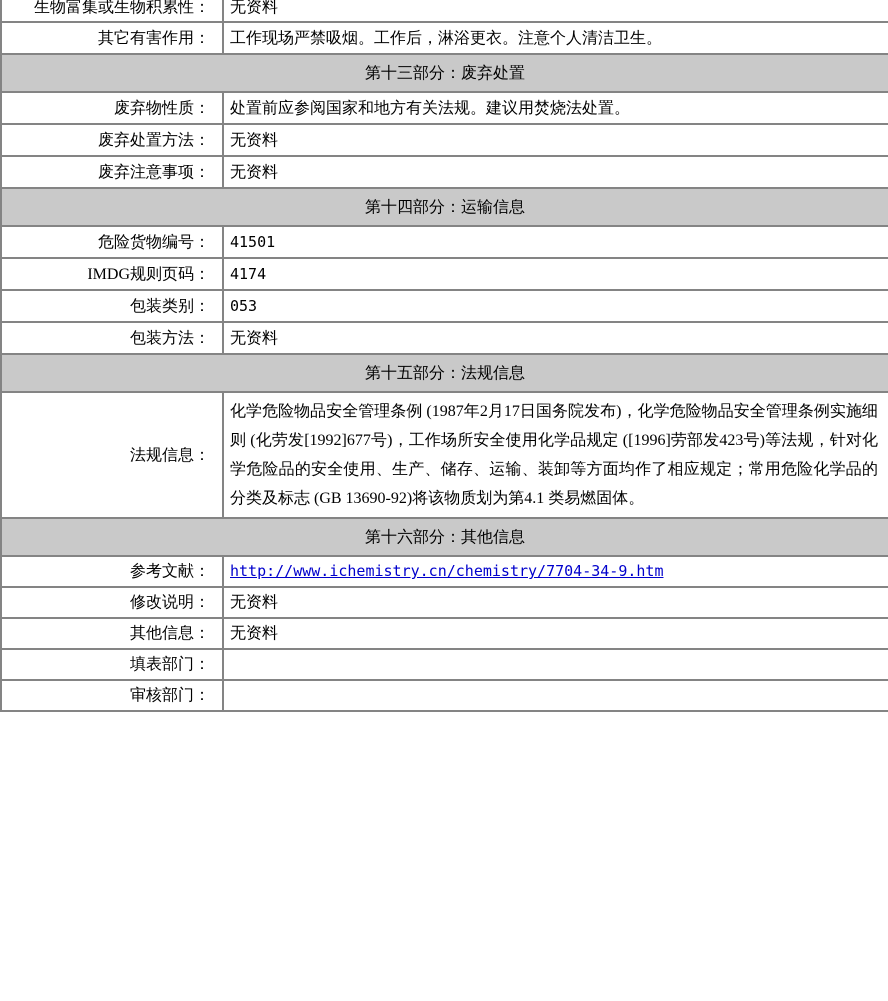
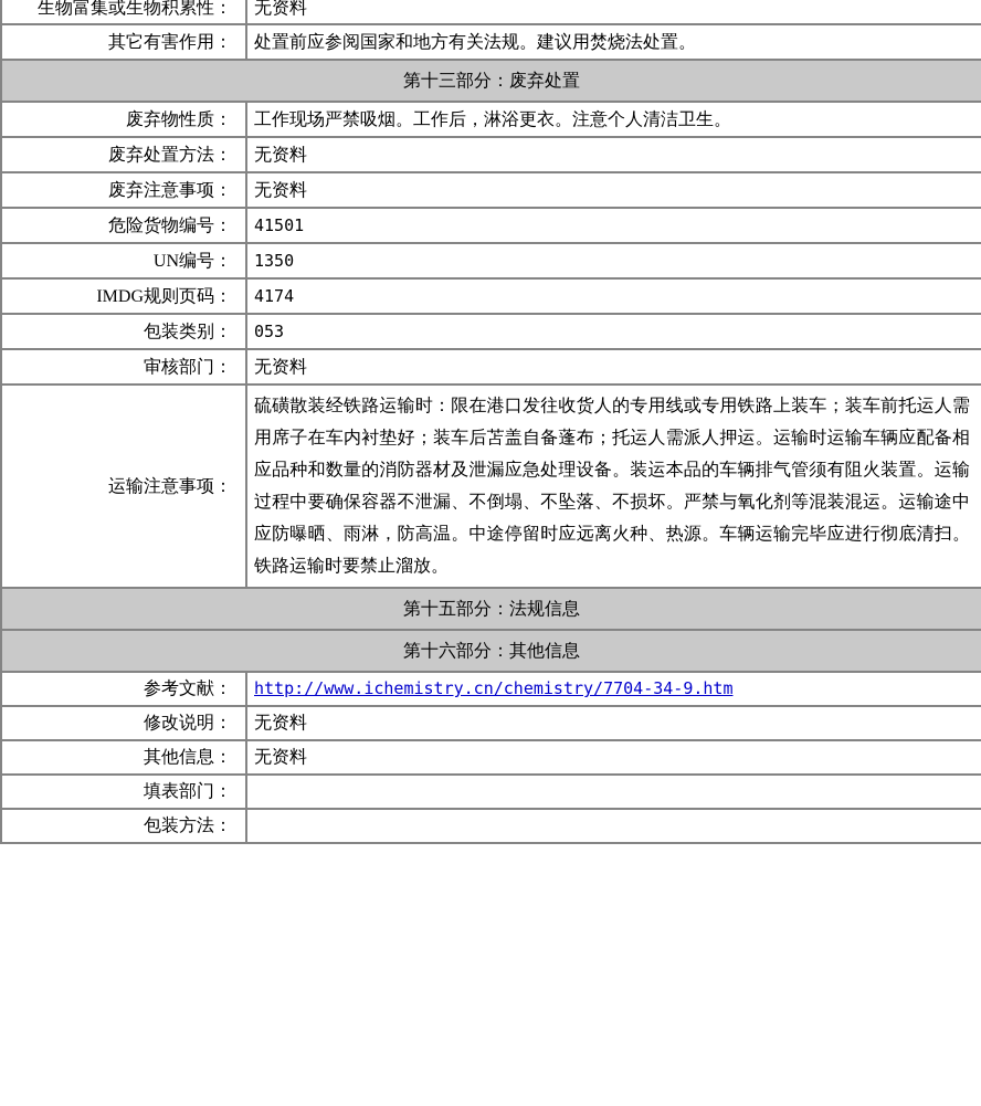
  生物富集或生物积累性：	无资料
- 其它有害作用：	工作现场严禁吸烟。工作后，淋浴更衣。注意个人清洁卫生。
+ 其它有害作用：	处置前应参阅国家和地方有关法规。建议用焚烧法处置。
  第十三部分：废弃处置
- 废弃物性质：	处置前应参阅国家和地方有关法规。建议用焚烧法处置。
+ 废弃物性质：	工作现场严禁吸烟。工作后，淋浴更衣。注意个人清洁卫生。
  废弃处置方法：	无资料
  废弃注意事项：	无资料
- 第十四部分：运输信息
  危险货物编号：	41501
+ UN编号：	1350
  IMDG规则页码：	4174
  包装类别：	053
- 包装方法：	无资料
+ 审核部门：	无资料
+ 运输注意事项：	硫磺散装经铁路运输时：限在港口发往收货人的专用线或专用铁路上装车；装车前托运人需用席子在车内衬垫好；装车后苫盖自备蓬布；托运人需派人押运。运输时运输车辆应配备相应品种和数量的消防器材及泄漏应急处理设备。装运本品的车辆排气管须有阻火装置。运输过程中要确保容器不泄漏、不倒塌、不坠落、不损坏。严禁与氧化剂等混装混运。运输途中应防曝晒、雨淋，防高温。中途停留时应远离火种、热源。车辆运输完毕应进行彻底清扫。铁路运输时要禁止溜放。
  第十五部分：法规信息
- 法规信息：	化学危险物品安全管理条例 (1987年2月17日国务院发布)，化学危险物品安全管理条例实施细则 (化劳发[1992]677号)，工作场所安全使用化学品规定 ([1996]劳部发423号)等法规，针对化学危险品的安全使用、生产、储存、运输、装卸等方面均作了相应规定；常用危险化学品的分类及标志 (GB 13690-92)将该物质划为第4.1 类易燃固体。
  第十六部分：其他信息
  参考文献：	http://www.ichemistry.cn/chemistry/7704-34-9.htm
  修改说明：	无资料
  其他信息：	无资料
  填表部门：
- 审核部门：
+ 包装方法：
